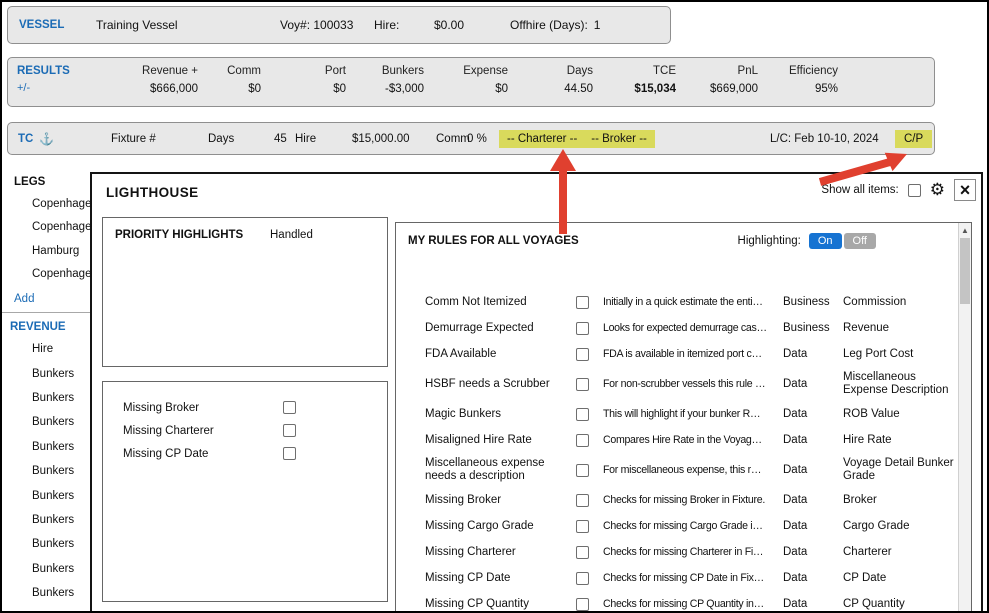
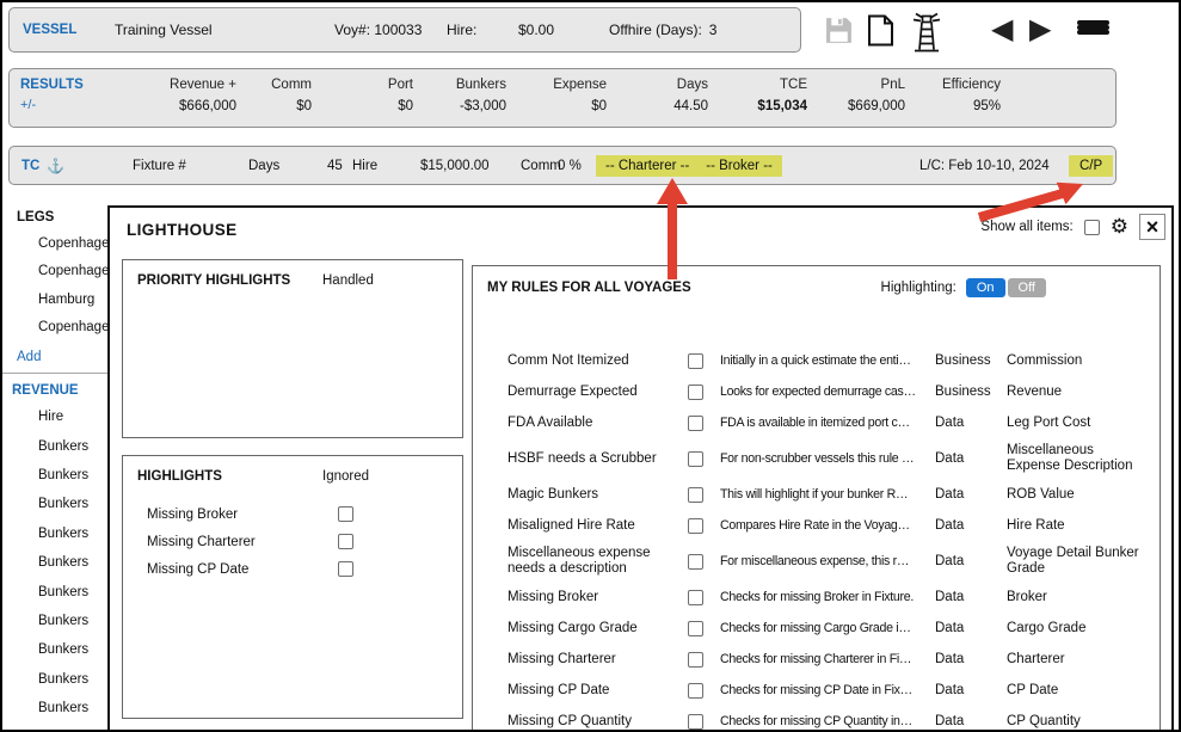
  VESSEL
  Training Vessel
  Voy#: 100033
  Hire:
  $0.00
  Offhire (Days):
- 1
+ 3
+ ◀
+ ▶
  RESULTS
  +/-
  Revenue +
  $666,000
  Comm
  $0
  Port
  $0
  Bunkers
  -$3,000
  Expense
  $0
  Days
  44.50
  TCE
  $15,034
  PnL
  $669,000
  Efficiency
  95%
  TC
  ⚓
  Fixture #
  Days
  45
  Hire
  $15,000.00
  Comm
  0 %
  -- Charterer --
  -- Broker --
  L/C: Feb 10-10, 2024
  C/P
  LEGS
  Copenhage
  Copenhage
  Hamburg
  Copenhage
  Add
  REVENUE
  Hire
  Bunkers
  Bunkers
  Bunkers
  Bunkers
  Bunkers
  Bunkers
  Bunkers
  Bunkers
  Bunkers
  Bunkers
  LIGHTHOUSE
  Show all items:
  ⚙
  ×
  PRIORITY HIGHLIGHTS
  Handled
+ HIGHLIGHTS
+ Ignored
  Missing Broker
  Missing Charterer
  Missing CP Date
  MY RULES FOR ALL VOYAGES
  Highlighting:
  On
  Off
  Comm Not Itemized
  Initially in a quick estimate the enti…
  Business
  Commission
  Demurrage Expected
  Looks for expected demurrage cas…
  Business
  Revenue
  FDA Available
  FDA is available in itemized port c…
  Data
  Leg Port Cost
  HSBF needs a Scrubber
  For non-scrubber vessels this rule …
  Data
  Miscellaneous Expense Description
  Magic Bunkers
  This will highlight if your bunker R…
  Data
  ROB Value
  Misaligned Hire Rate
  Compares Hire Rate in the Voyag…
  Data
  Hire Rate
  Miscellaneous expense needs a description
  For miscellaneous expense, this r…
  Data
  Voyage Detail Bunker Grade
  Missing Broker
  Checks for missing Broker in Fixture.
  Data
  Broker
  Missing Cargo Grade
  Checks for missing Cargo Grade i…
  Data
  Cargo Grade
  Missing Charterer
  Checks for missing Charterer in Fi…
  Data
  Charterer
  Missing CP Date
  Checks for missing CP Date in Fix…
  Data
  CP Date
  Missing CP Quantity
  Checks for missing CP Quantity in…
  Data
  CP Quantity
- ▲
